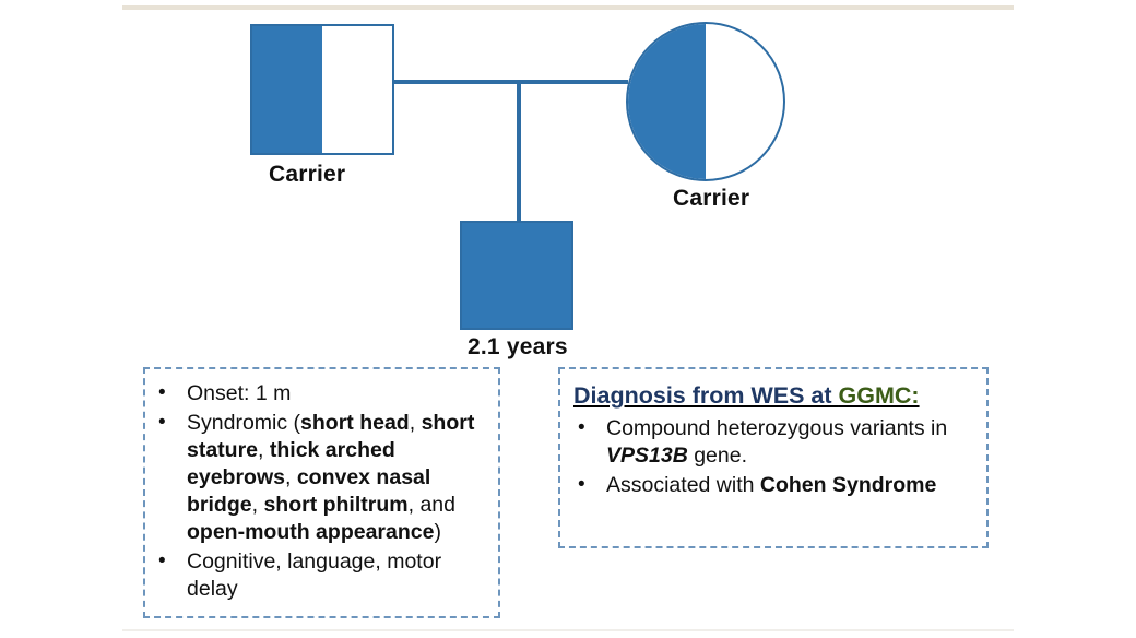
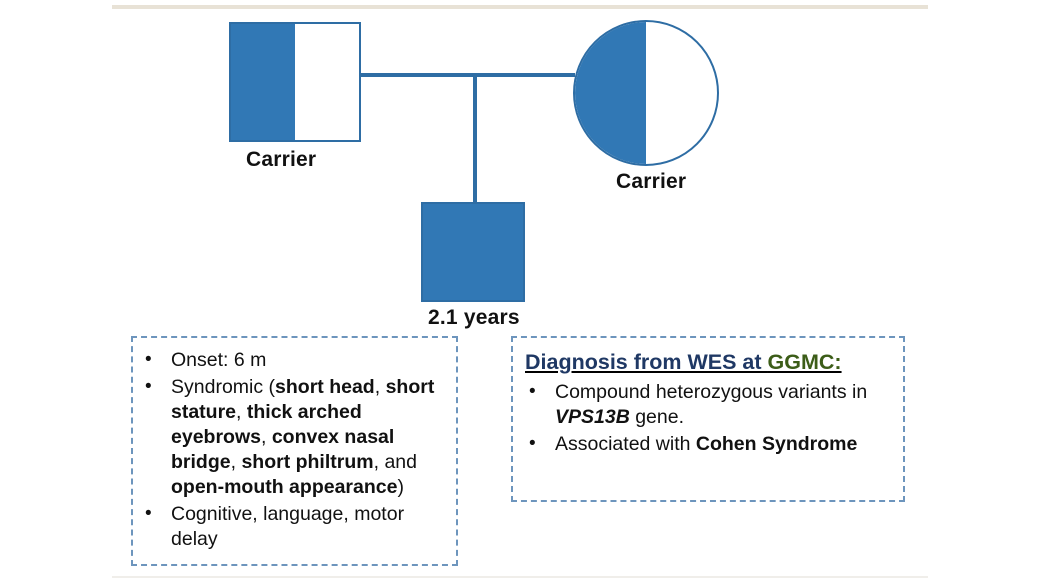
  Carrier
  Carrier
  2.1 years
- Onset: 1 m
+ Onset: 6 m
  Syndromic (short head, short stature, thick arched eyebrows, convex nasal bridge, short philtrum, and open-mouth appearance)
  Cognitive, language, motor delay
  Diagnosis from WES at GGMC:
  Compound heterozygous variants in VPS13B gene.
  Associated with Cohen Syndrome
